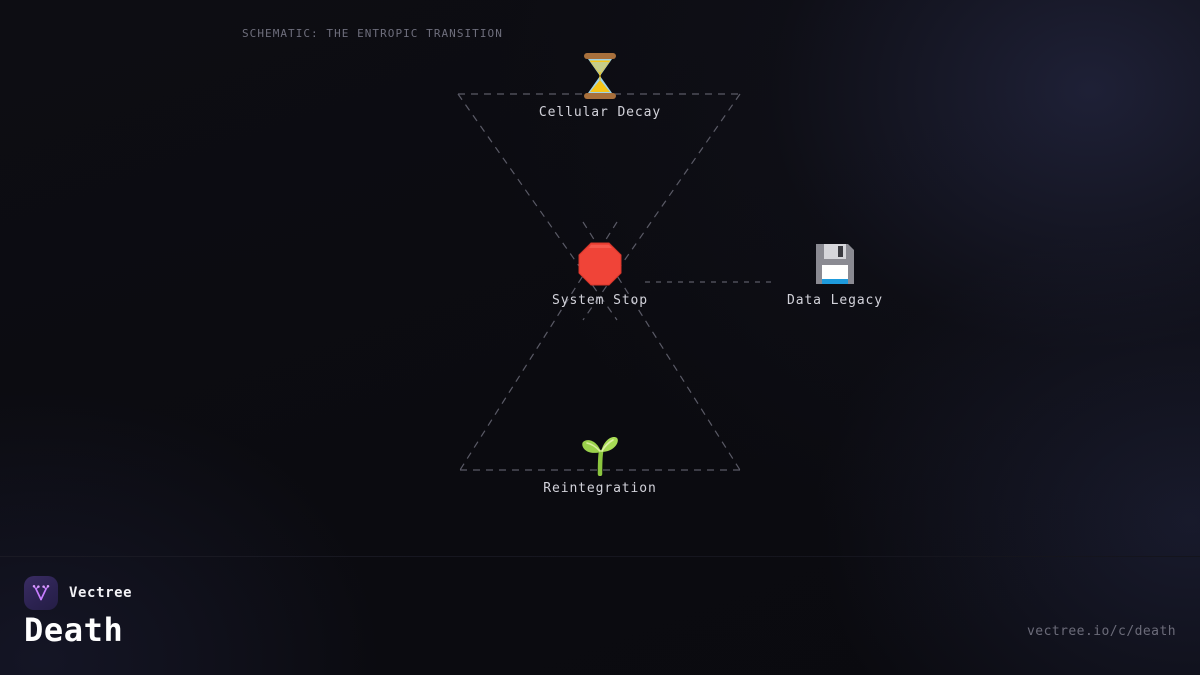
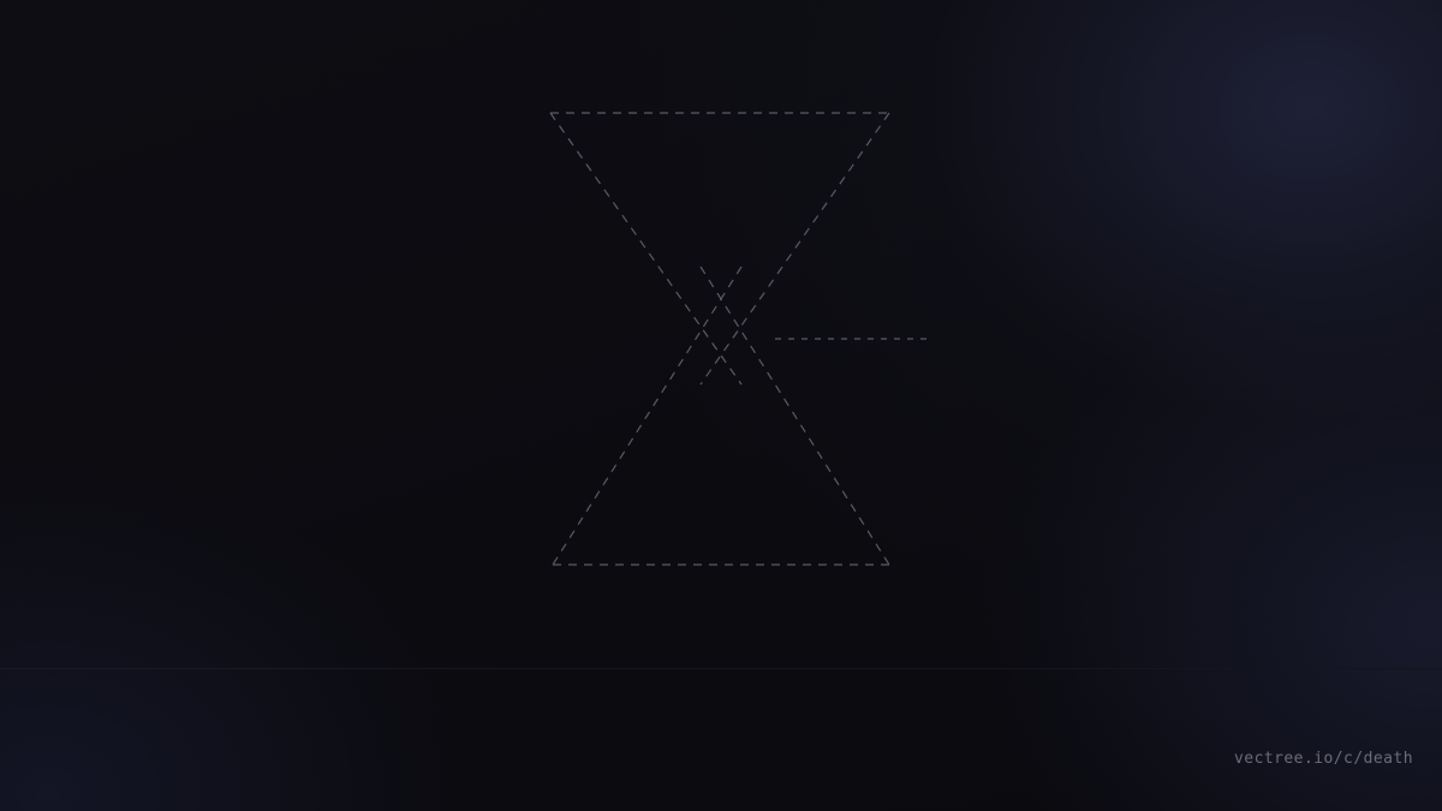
- SCHEMATIC: THE ENTROPIC TRANSITION
- Cellular Decay
- System Stop
- Reintegration
- Data Legacy
- Vectree
- Death
  vectree.io/c/death
